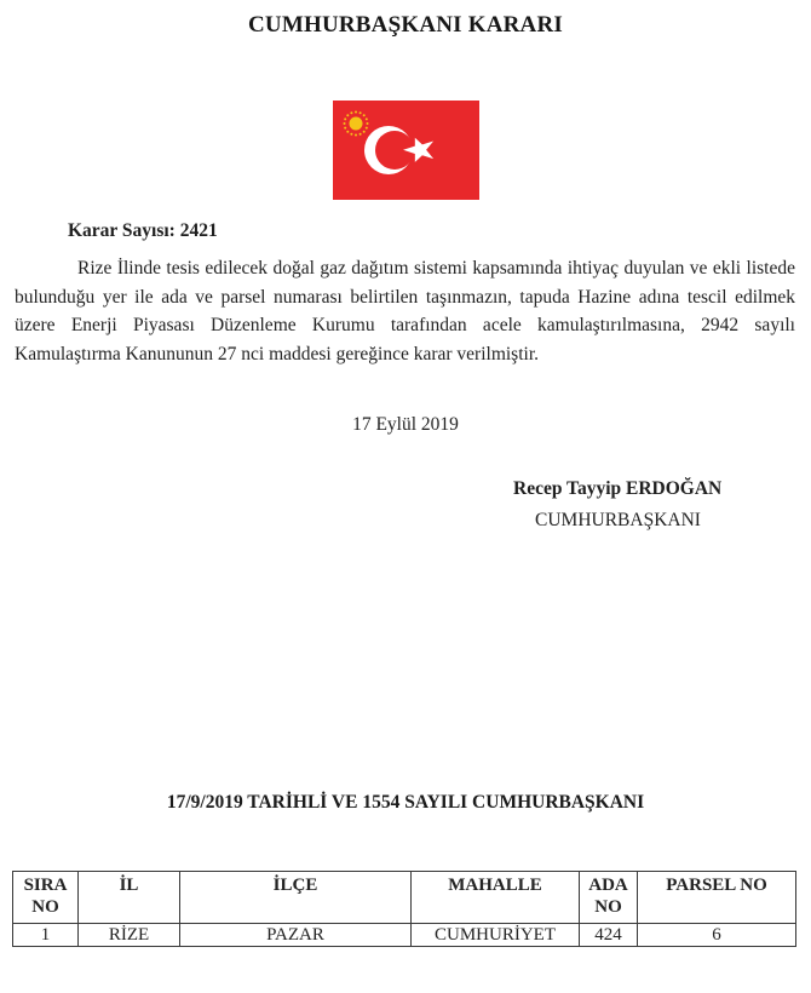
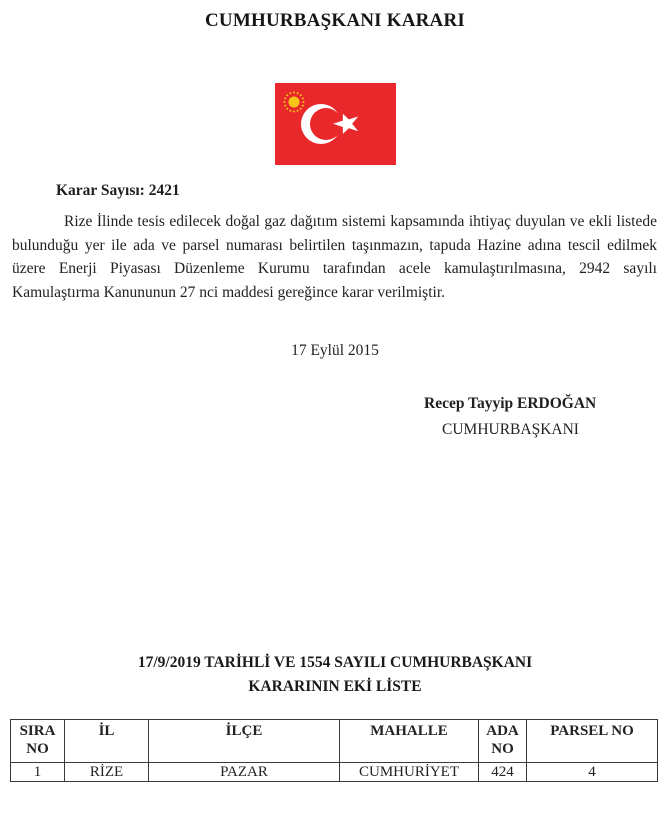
  CUMHURBAŞKANI KARARI
  Karar Sayısı: 2421
  Rize İlinde tesis edilecek doğal gaz dağıtım sistemi kapsamında ihtiyaç duyulan ve ekli listede bulunduğu yer ile ada ve parsel numarası belirtilen taşınmazın, tapuda Hazine adına tescil edilmek üzere Enerji Piyasası Düzenleme Kurumu tarafından acele kamulaştırılmasına, 2942 sayılı Kamulaştırma Kanununun 27 nci maddesi gereğince karar verilmiştir.
- 17 Eylül 2019
+ 17 Eylül 2015
  Recep Tayyip ERDOĞAN
  CUMHURBAŞKANI
  17/9/2019 TARİHLİ VE 1554 SAYILI CUMHURBAŞKANI
+ KARARININ EKİ LİSTE
  SIRA NO	İL	İLÇE	MAHALLE	ADA NO	PARSEL NO
- 1	RİZE	PAZAR	CUMHURİYET	424	6
+ 1	RİZE	PAZAR	CUMHURİYET	424	4
